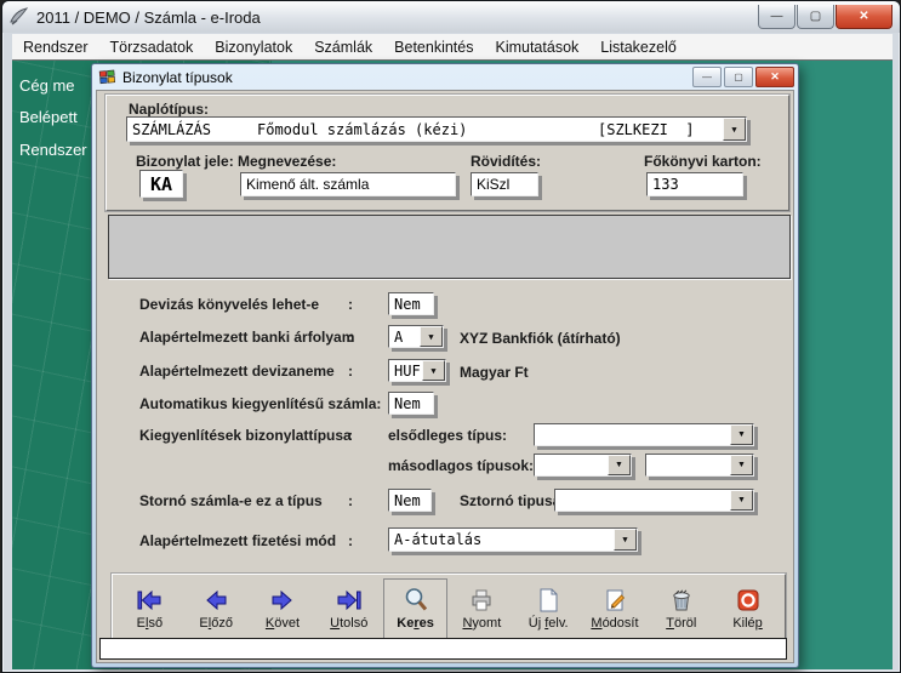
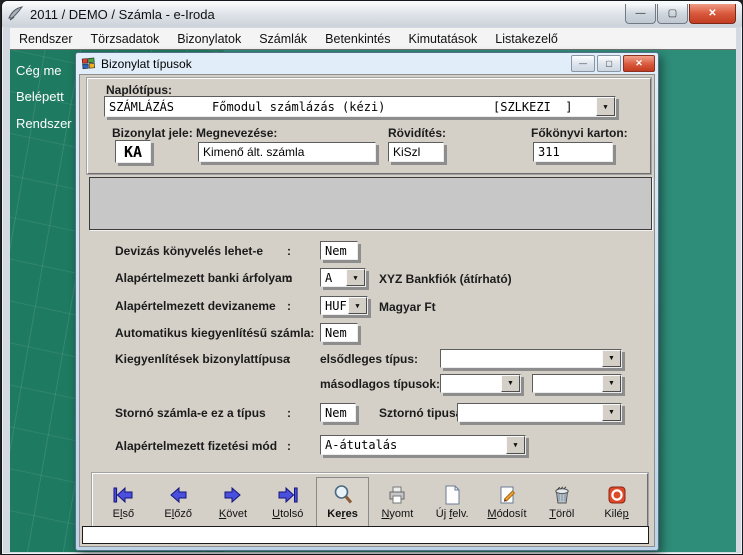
  2011 / DEMO / Számla - e-Iroda
  —
  ▢
  ✕
  Rendszer
  Törzsadatok
  Bizonylatok
  Számlák
  Betenkintés
  Kimutatások
  Listakezelő
  Cég me
  Belépett
  Rendszer
  Bizonylat típusok
  —
  ▢
  ✕
  Naplótípus:
  SZÁMLÁZÁS
  Főmodul számlázás (kézi)
  [SZLKEZI ]
  ▼
  Bizonylat jele:
  Megnevezése:
  Rövidítés:
  Főkönyvi karton:
  KA
  Kimenő ált. számla
  KiSzl
- 133
+ 311
  Devizás könyvelés lehet-e
  :
  Nem
  Alapértelmezett banki árfolyam
  :
  A
  ▼
  XYZ Bankfiók (átírható)
  Alapértelmezett devizaneme
  :
  HUF
  ▼
  Magyar Ft
  Automatikus kiegyenlítésű számla:
  Nem
  Kiegyenlítések bizonylattípusa
  :
  elsődleges típus:
  másodlagos típusok:
  Stornó számla-e ez a típus
  :
  Nem
  Sztornó tipus
  Alapértelmezett fizetési mód
  :
  A-átutalás
  ▼
  Első
  Előző
  Követ
  Utolsó
  Keres
  Nyomt
  Új felv.
  Módosít
  Töröl
  Kilép
